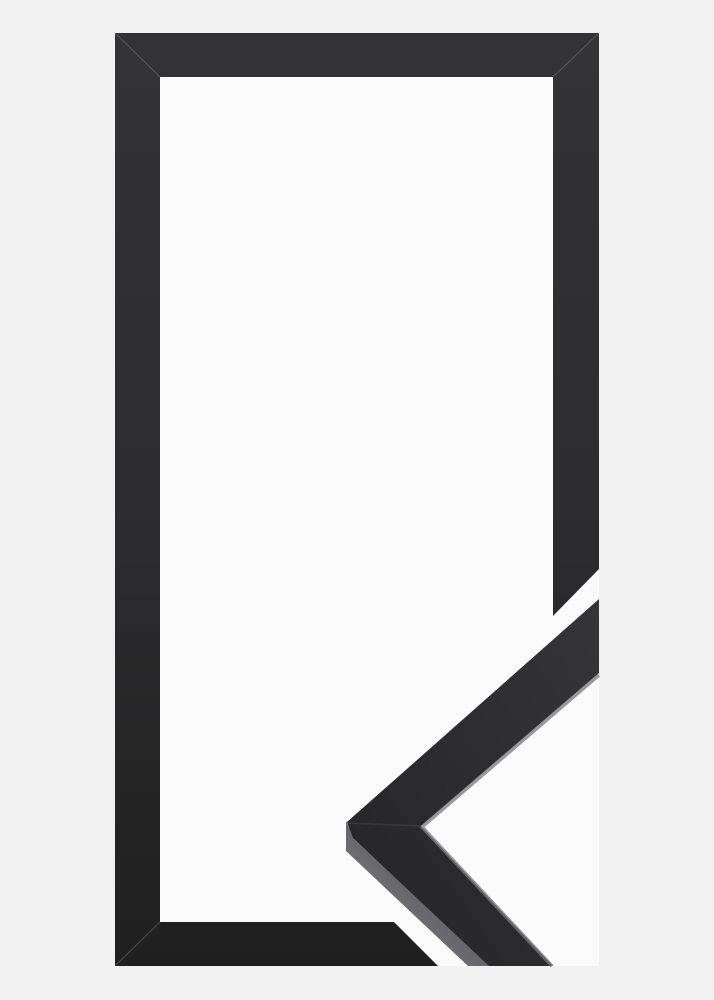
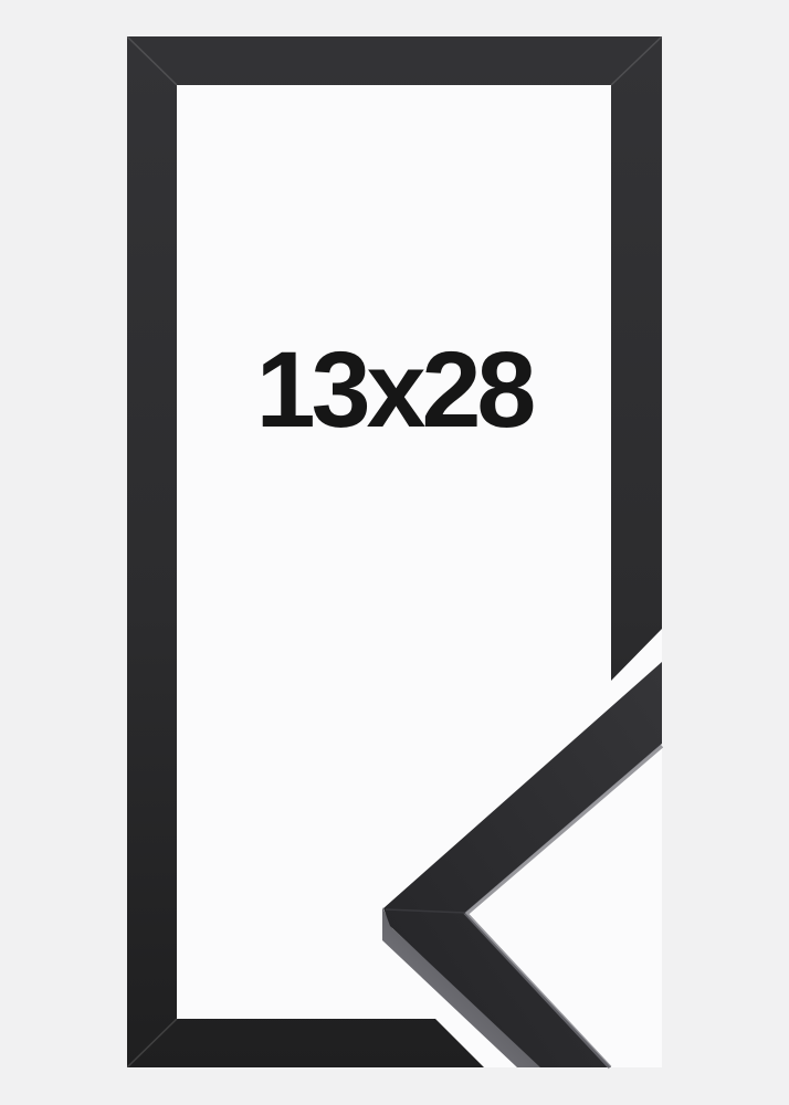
+ 13x28
